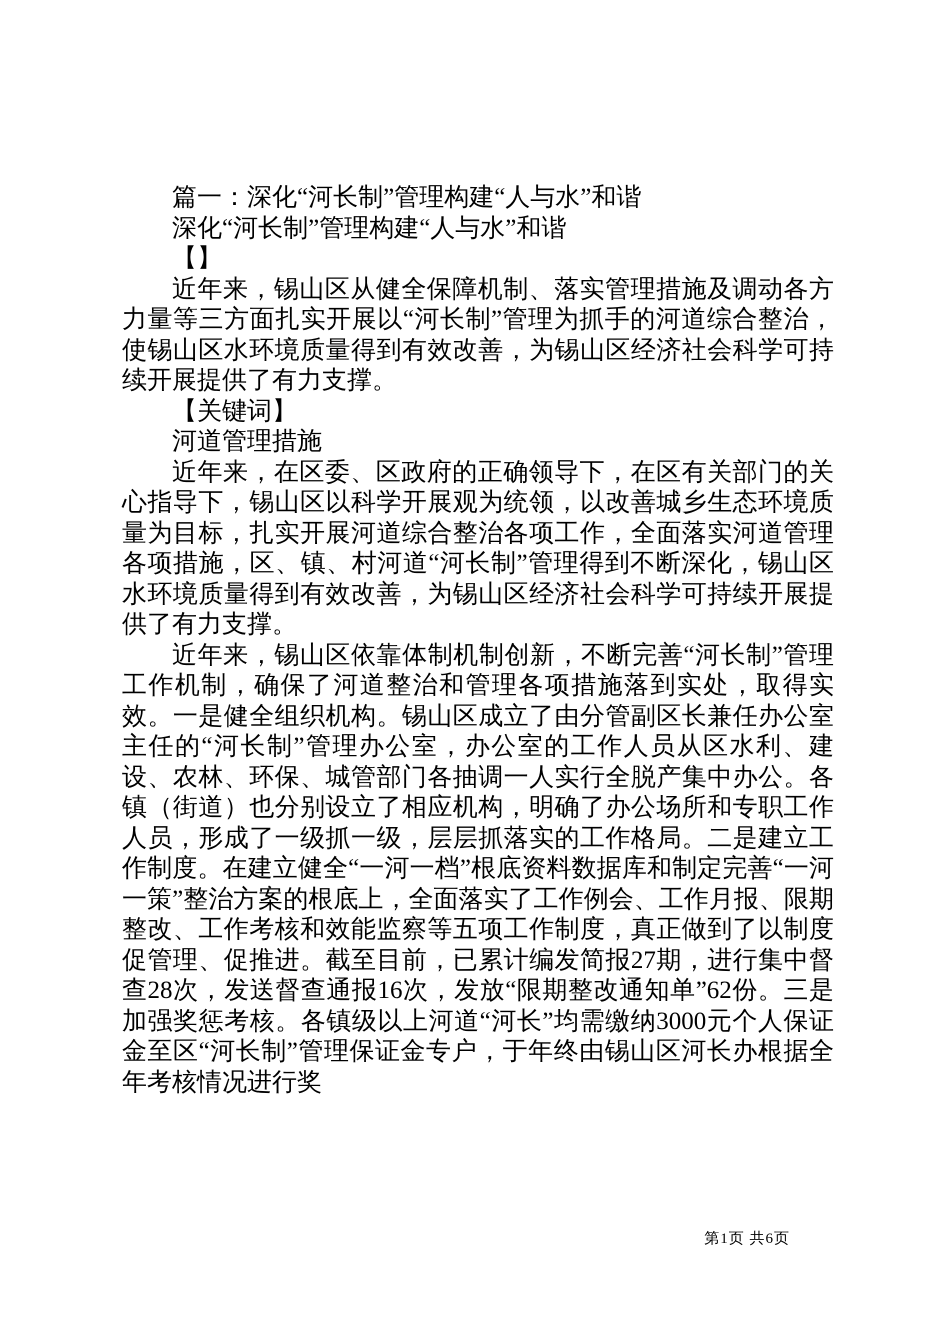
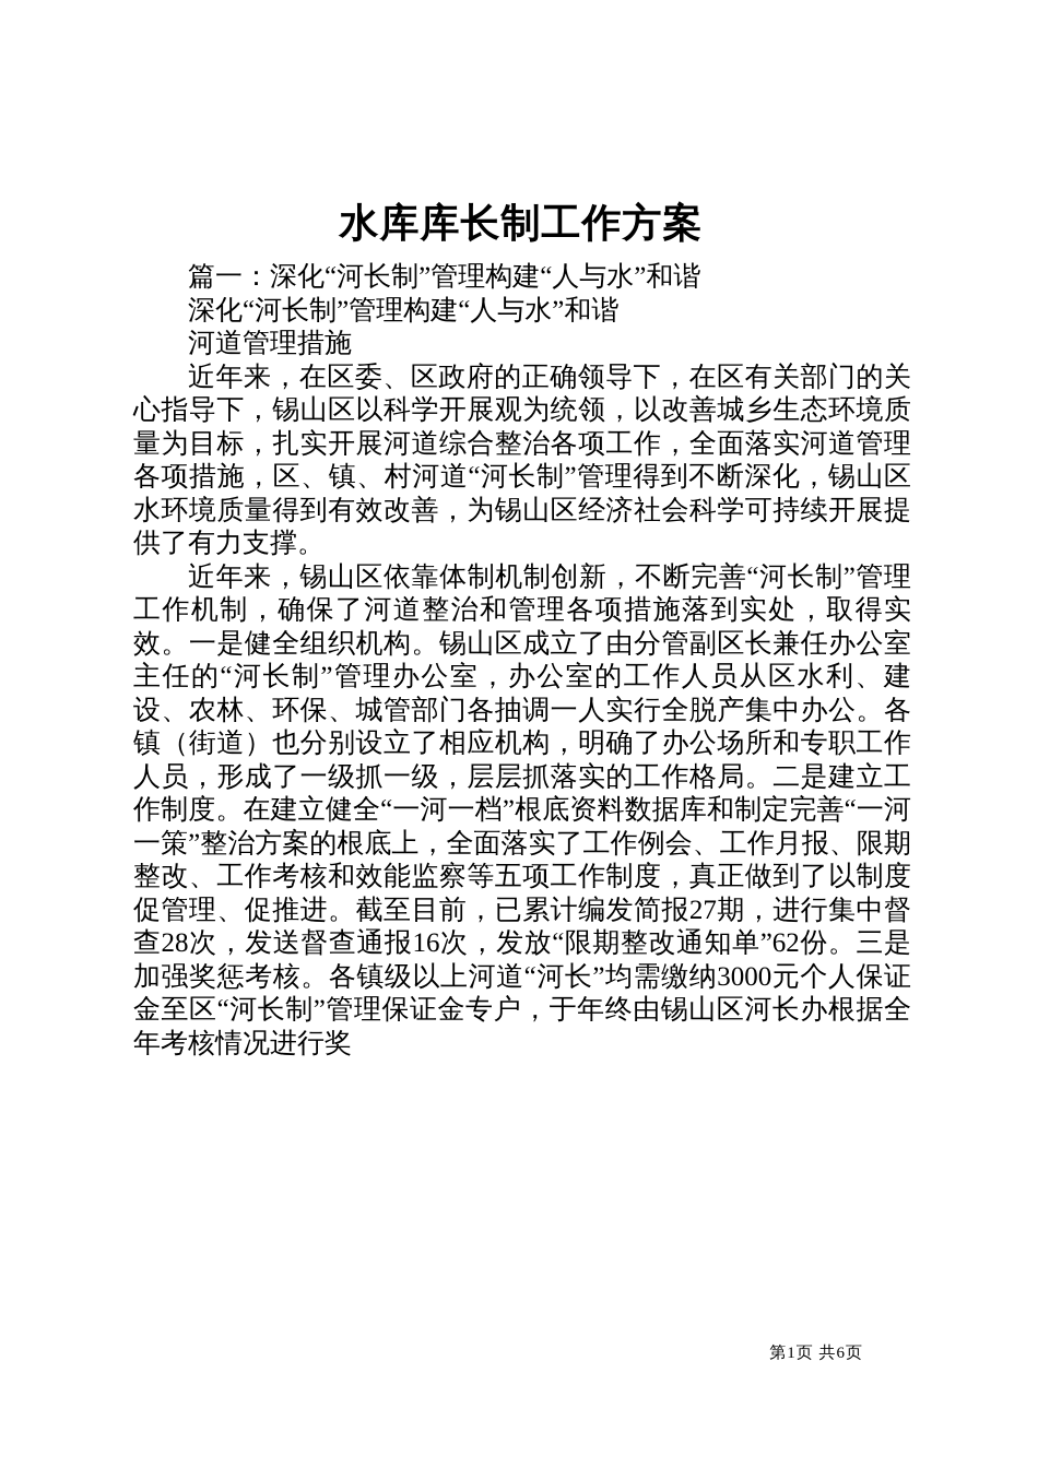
+ 水库库长制工作方案
  篇一：深化“河长制”管理构建“人与水”和谐
  深化“河长制”管理构建“人与水”和谐
- 【】
- 近年来，锡山区从健全保障机制、落实管理措施及调动各方力量等三方面扎实开展以“河长制”管理为抓手的河道综合整治，使锡山区水环境质量得到有效改善，为锡山区经济社会科学可持续开展提供了有力支撑。
- 【关键词】
  河道管理措施
  近年来，在区委、区政府的正确领导下，在区有关部门的关心指导下，锡山区以科学开展观为统领，以改善城乡生态环境质量为目标，扎实开展河道综合整治各项工作，全面落实河道管理各项措施，区、镇、村河道“河长制”管理得到不断深化，锡山区水环境质量得到有效改善，为锡山区经济社会科学可持续开展提供了有力支撑。
  近年来，锡山区依靠体制机制创新，不断完善“河长制”管理工作机制，确保了河道整治和管理各项措施落到实处，取得实效。一是健全组织机构。锡山区成立了由分管副区长兼任办公室主任的“河长制”管理办公室，办公室的工作人员从区水利、建设、农林、环保、城管部门各抽调一人实行全脱产集中办公。各镇（街道）也分别设立了相应机构，明确了办公场所和专职工作人员，形成了一级抓一级，层层抓落实的工作格局。二是建立工作制度。在建立健全“一河一档”根底资料数据库和制定完善“一河一策”整治方案的根底上，全面落实了工作例会、工作月报、限期整改、工作考核和效能监察等五项工作制度，真正做到了以制度促管理、促推进。截至目前，已累计编发简报27期，进行集中督查28次，发送督查通报16次，发放“限期整改通知单”62份。三是加强奖惩考核。各镇级以上河道“河长”均需缴纳3000元个人保证金至区“河长制”管理保证金专户，于年终由锡山区河长办根据全年考核情况进行奖
  第1页 共6页
